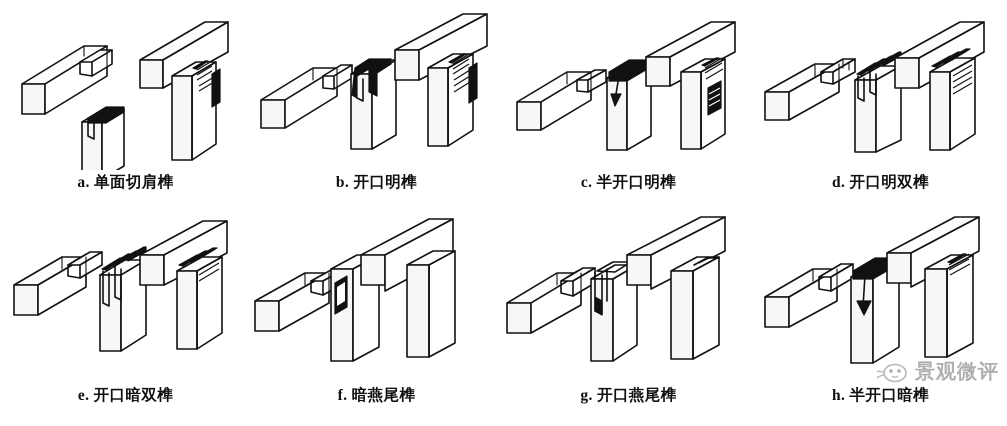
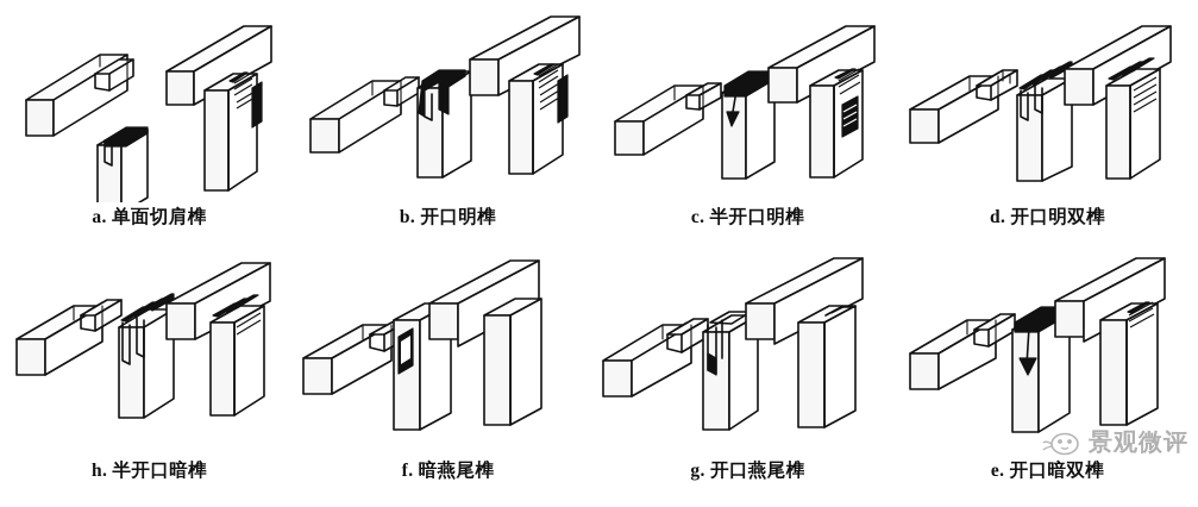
  a. 单面切肩榫
  b. 开口明榫
  c. 半开口明榫
  d. 开口明双榫
- e. 开口暗双榫
+ h. 半开口暗榫
  f. 暗燕尾榫
  g. 开口燕尾榫
- h. 半开口暗榫
+ e. 开口暗双榫
  景观微评
